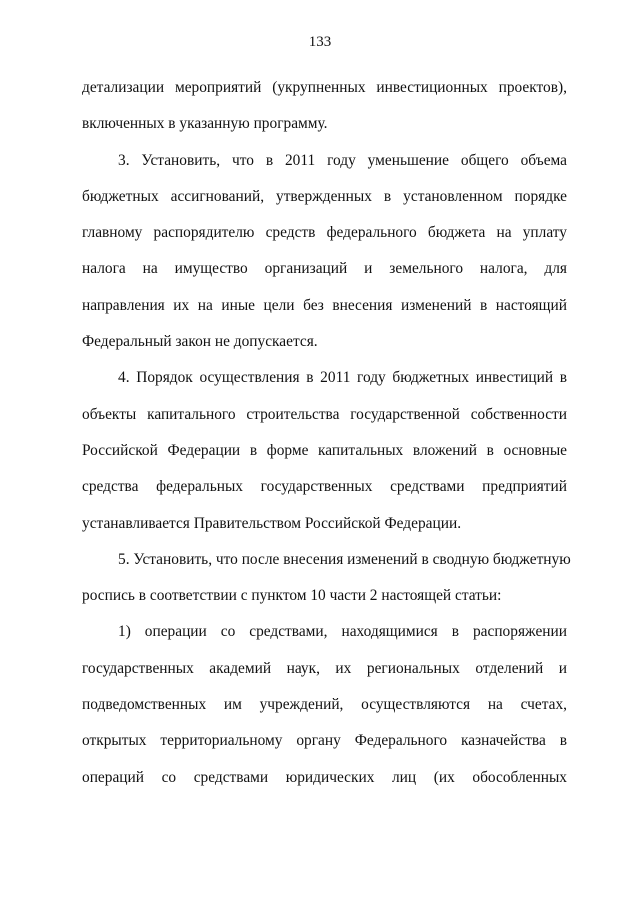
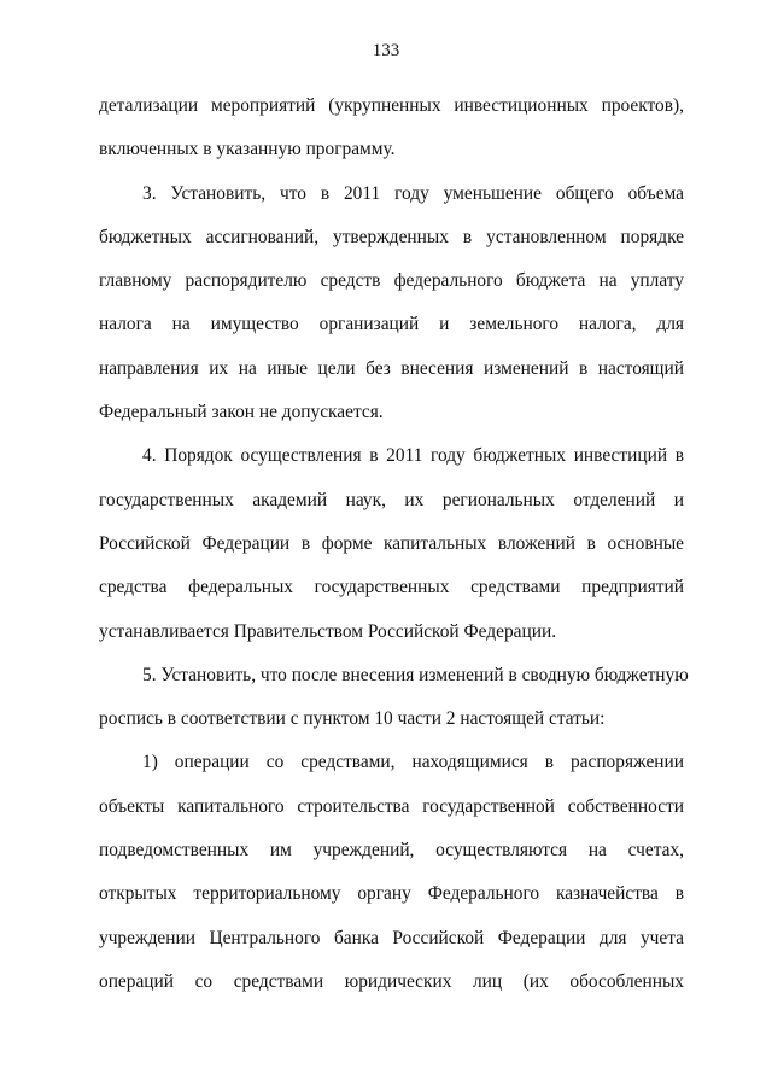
  133
  детализации мероприятий (укрупненных инвестиционных проектов),
  включенных в указанную программу.
  3. Установить, что в 2011 году уменьшение общего объема
  бюджетных ассигнований, утвержденных в установленном порядке
  главному распорядителю средств федерального бюджета на уплату
  налога на имущество организаций и земельного налога, для
  направления их на иные цели без внесения изменений в настоящий
  Федеральный закон не допускается.
  4. Порядок осуществления в 2011 году бюджетных инвестиций в
- объекты капитального строительства государственной собственности
+ государственных академий наук, их региональных отделений и
  Российской Федерации в форме капитальных вложений в основные
  средства федеральных государственных средствами предприятий
  устанавливается Правительством Российской Федерации.
  5. Установить, что после внесения изменений в сводную бюджетную
  роспись в соответствии с пунктом 10 части 2 настоящей статьи:
  1) операции со средствами, находящимися в распоряжении
- государственных академий наук, их региональных отделений и
+ объекты капитального строительства государственной собственности
  подведомственных им учреждений, осуществляются на счетах,
  открытых территориальному органу Федерального казначейства в
+ учреждении Центрального банка Российской Федерации для учета
  операций со средствами юридических лиц (их обособленных
